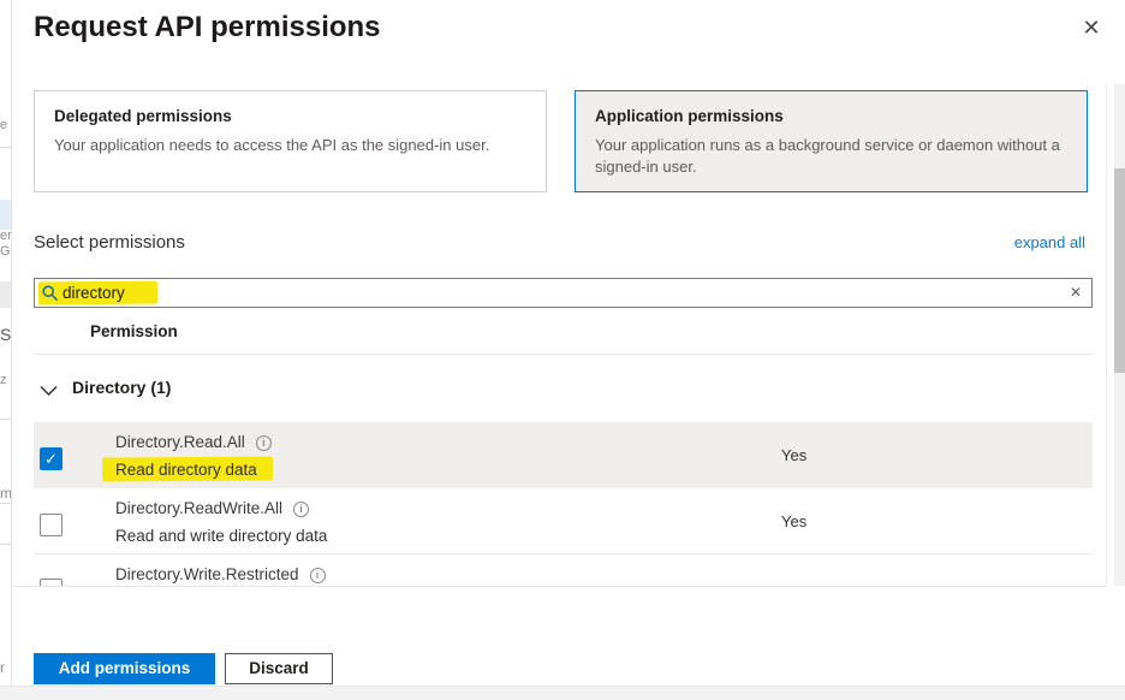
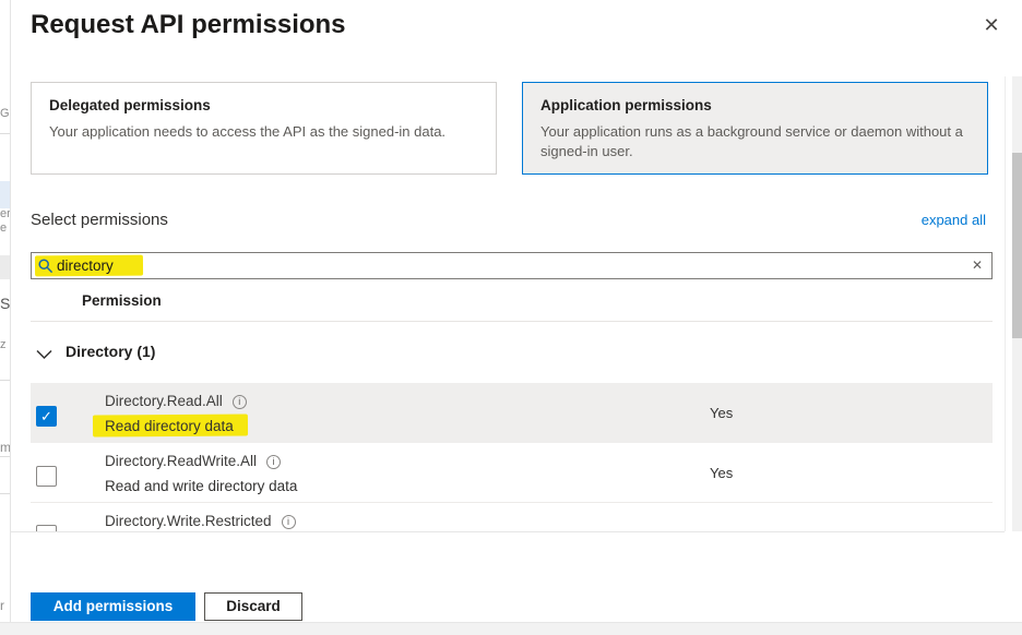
- e
+ G
  er
- G
+ e
  z
  m
  r
  Request API permissions
  ✕
  Delegated permissions
- Your application needs to access the API as the signed-in user.
+ Your application needs to access the API as the signed-in data.
  Application permissions
  Your application runs as a background service or daemon without a signed-in user.
  Select permissions
  expand all
  directory
  ✕
  Permission
  Directory (1)
  ✓
  Directory.Read.All
  Read directory data
  Yes
  Directory.ReadWrite.All
  Read and write directory data
  Yes
  Directory.Write.Restricted
  Add permissions
  Discard
